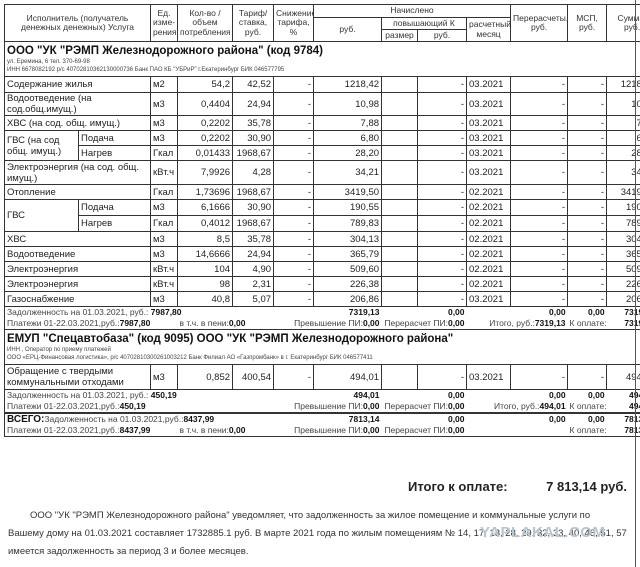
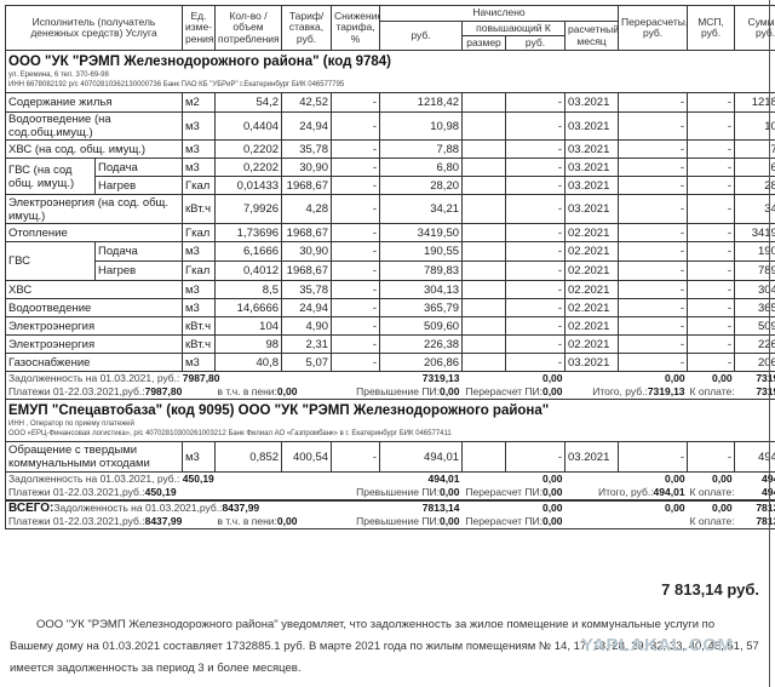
- Исполнитель (получатель денежных денежных) Услуга	Ед. изме-рения	Кол-во / объем потребления	Тариф/ ставка, руб.	Снижени тарифа, %	Начислено	Перерасчеты, руб.	МСП, руб.	Сумм руб.
+ Исполнитель (получатель денежных средств) Услуга	Ед. изме-рения	Кол-во / объем потребления	Тариф/ ставка, руб.	Снижени тарифа, %	Начислено	Перерасчеты, руб.	МСП, руб.	Сумм руб.
  руб.	повышающий К	расчетный месяц
  размер	руб.
  Содержание жилья	м2	54,2	42,52	-	1218,42		-	03.2021	-	-	1218
  Водоотведение (на сод.общ.имущ.)	м3	0,4404	24,94	-	10,98		-	03.2021	-	-	10
  ХВС (на сод. общ. имущ.)	м3	0,2202	35,78	-	7,88		-	03.2021	-	-	7
  ГВС (на сод общ. имущ.)	Подача	м3	0,2202	30,90	-	6,80		-	03.2021	-	-	6
  Нагрев	Гкал	0,01433	1968,67	-	28,20		-	03.2021	-	-	28
  Электроэнергия (на сод. общ. имущ.)	кВт.ч	7,9926	4,28	-	34,21		-	03.2021	-	-	34
  Отопление	Гкал	1,73696	1968,67	-	3419,50		-	02.2021	-	-	3419
  ГВС	Подача	м3	6,1666	30,90	-	190,55		-	02.2021	-	-	190
  Нагрев	Гкал	0,4012	1968,67	-	789,83		-	02.2021	-	-	789
  ХВС	м3	8,5	35,78	-	304,13		-	02.2021	-	-	304
  Водоотведение	м3	14,6666	24,94	-	365,79		-	02.2021	-	-	365
  Электроэнергия	кВт.ч	104	4,90	-	509,60		-	02.2021	-	-	509
  Электроэнергия	кВт.ч	98	2,31	-	226,38		-	02.2021	-	-	226
  Газоснабжение	м3	40,8	5,07	-	206,86		-	03.2021	-	-	206
  Задолженность на 01.03.2021, руб.: 7987,80		7319,13		0,00		0,00	0,00	731
  Платежи 01-22.03.2021,руб.:7987,80	в т.ч. в пени:0,00	Превышение ПИ:0,00	Перерасчет ПИ:0,00	Итого, руб.:7319,13	К оплате:	731
  Обращение с твердыми коммунальными отходами	м3	0,852	400,54	-	494,01		-	03.2021	-	-	494
  Задолженность на 01.03.2021, руб.: 450,19		494,01		0,00		0,00	0,00	49
  Платежи 01-22.03.2021,руб.:450,19	Превышение ПИ:0,00	Перерасчет ПИ:0,00	Итого, руб.:494,01	К оплате:	49
  ВСЕГО:Задолженность на 01.03.2021,руб.:8437,99		7813,14		0,00		0,00	0,00	781
  Платежи 01-22.03.2021,руб.:8437,99	в т.ч. в пени:0,00	Превышение ПИ:0,00	Перерасчет ПИ:0,00		К оплате:	781
- Итого к оплате:
  7 813,14 руб.
  ООО "УК "РЭМП Железнодорожного района" уведомляет, что задолженность за жилое помещение и коммунальные услуги по Вашему дому на 01.03.2021 составляет 1732885.1 руб. В марте 2021 года по жилым помещениям № 14, 17, 18, 28, 29, 32, 33, 40, 46, 51, 57 имеется задолженность за период 3 и более месяцев.
  YAPLAKAL.COM
